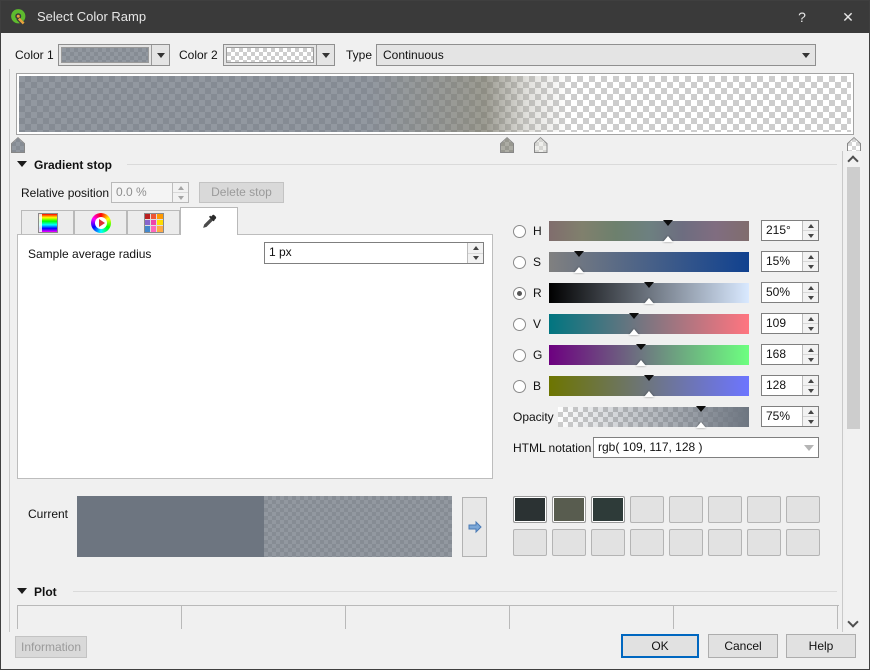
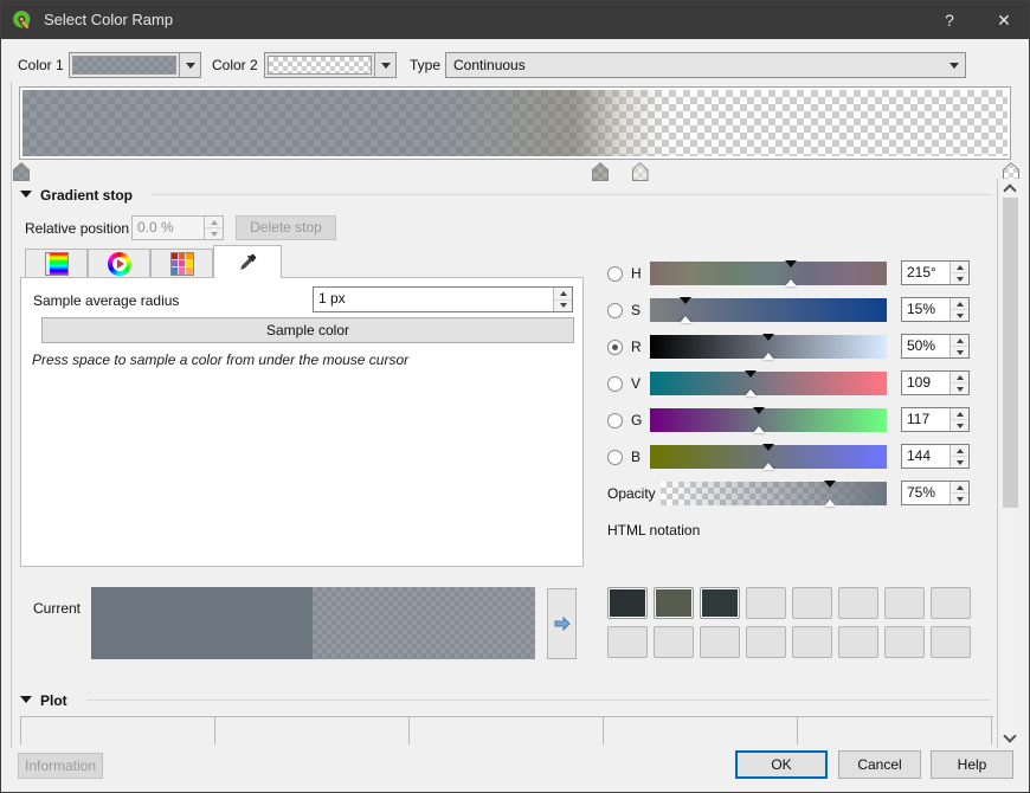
  Select Color Ramp
  ?
  ✕
  Color 1
  Color 2
  Type
  Continuous
  Gradient stop
  Relative position
  0.0 %
  Delete stop
  Sample average radius
  1 px
+ Sample color
+ Press space to sample a color from under the mouse cursor
  H
  215°
  S
  15%
  R
  50%
  V
  109
  G
- 168
+ 117
  B
- 128
+ 144
  Opacity
  75%
  HTML notation
- rgb( 109, 117, 128 )
  Current
  Plot
  Information
  OK
  Cancel
  Help
